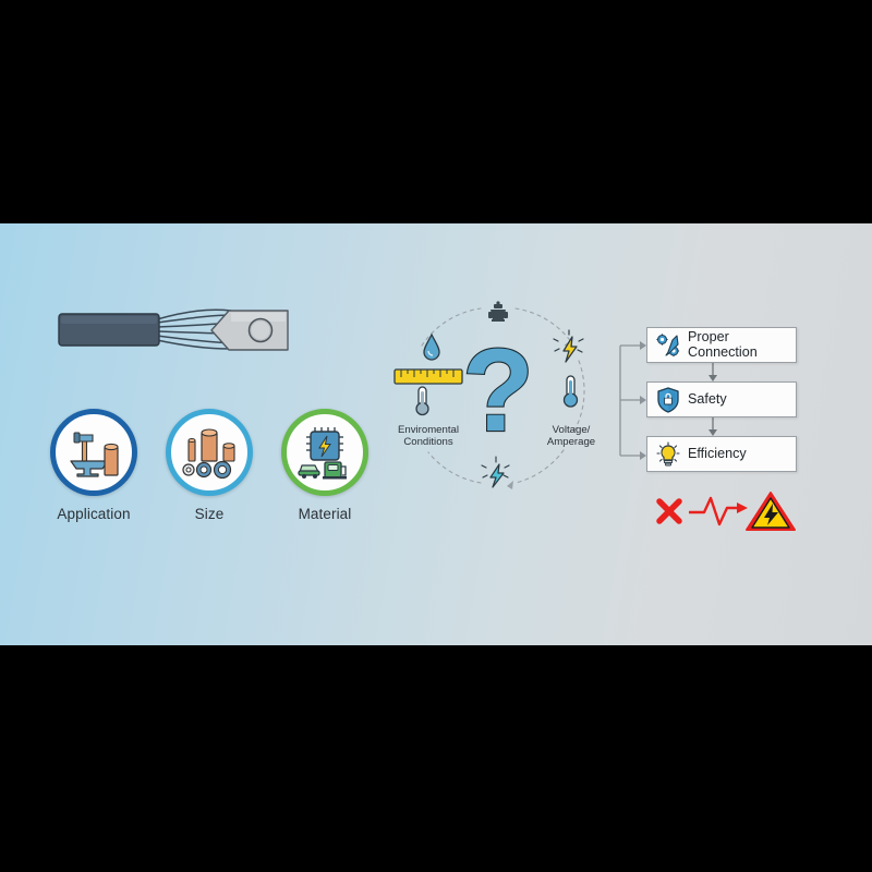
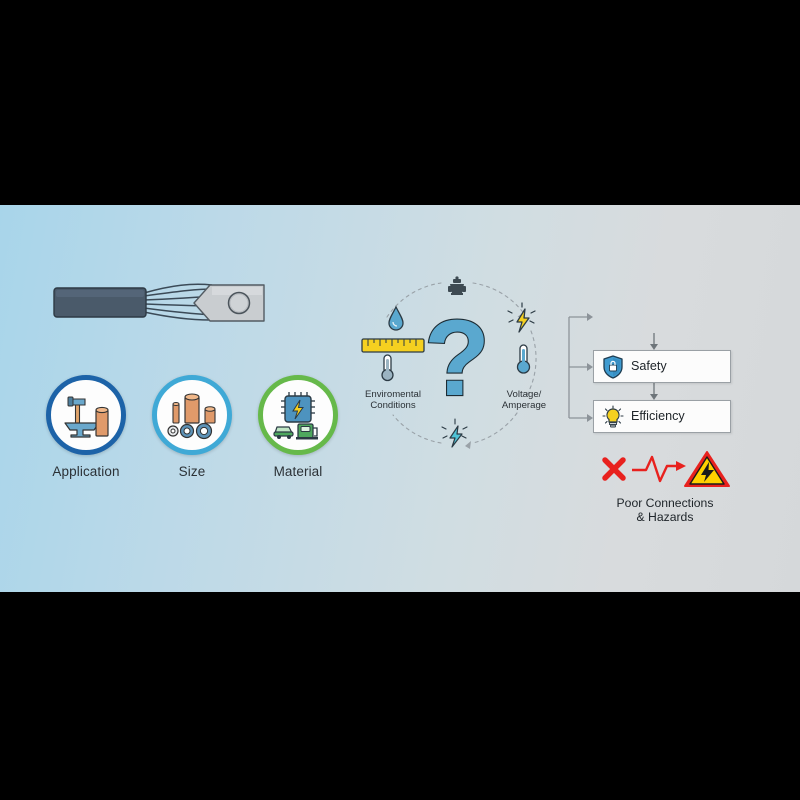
  Application
  Size
  Material
  ?
  Enviromental
  Conditions
  Voltage/
  Amperage
- Proper
- Connection
  Safety
  Efficiency
+ Poor Connections
+ & Hazards
